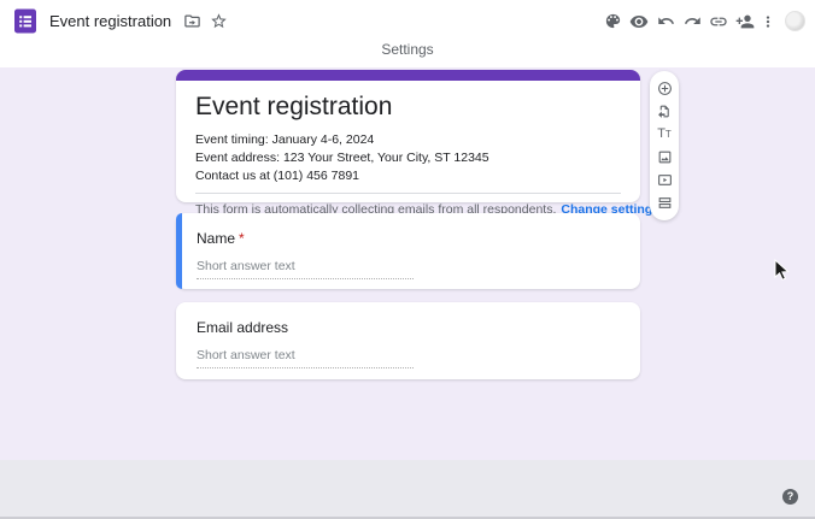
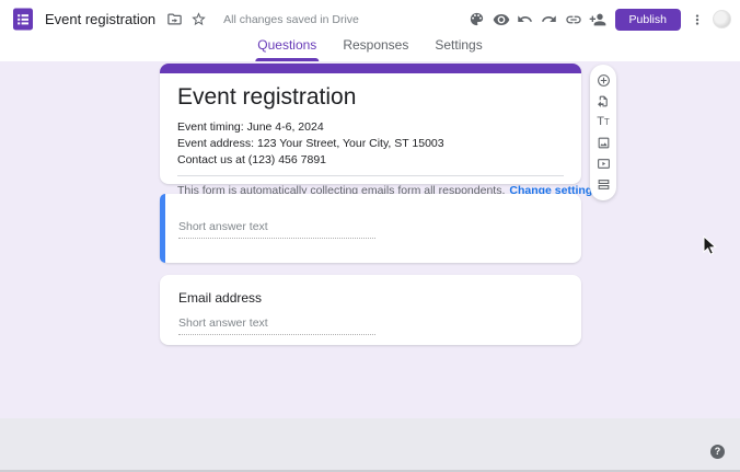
  Event registration
+ All changes saved in Drive
+ Publish
+ Questions
+ Responses
  Settings
  Event registration
- Event timing: January 4-6, 2024
+ Event timing: June 4-6, 2024
- Event address: 123 Your Street, Your City, ST 12345
+ Event address: 123 Your Street, Your City, ST 15003
- Contact us at (101) 456 7891
+ Contact us at (123) 456 7891
- This form is automatically collecting emails from all respondents. Change setting
+ This form is automatically collecting emails form all respondents. Change setting
- Name *
  Short answer text
  Email address
  Short answer text
  Tt
  ?
